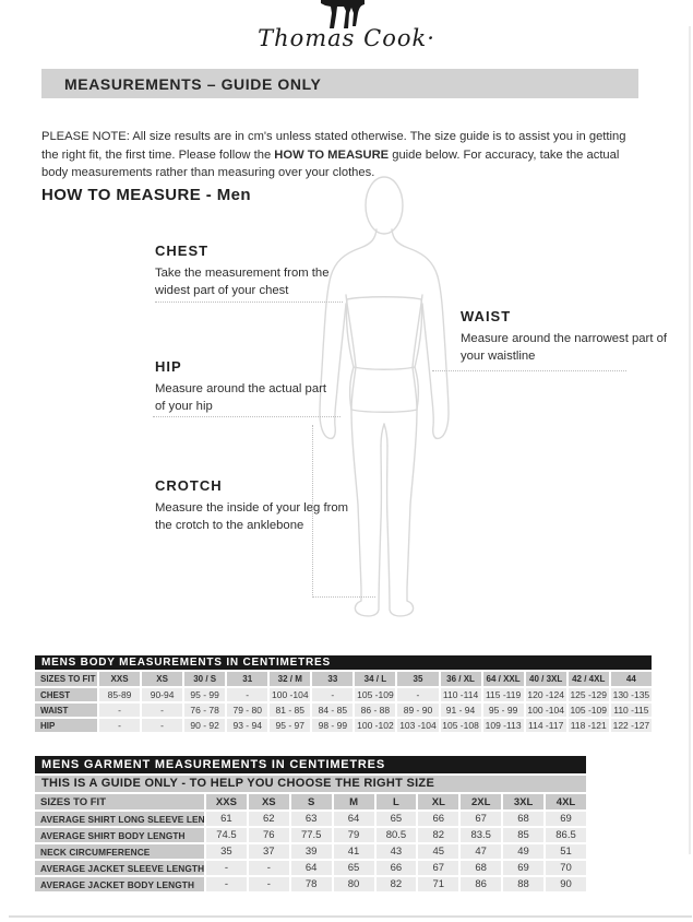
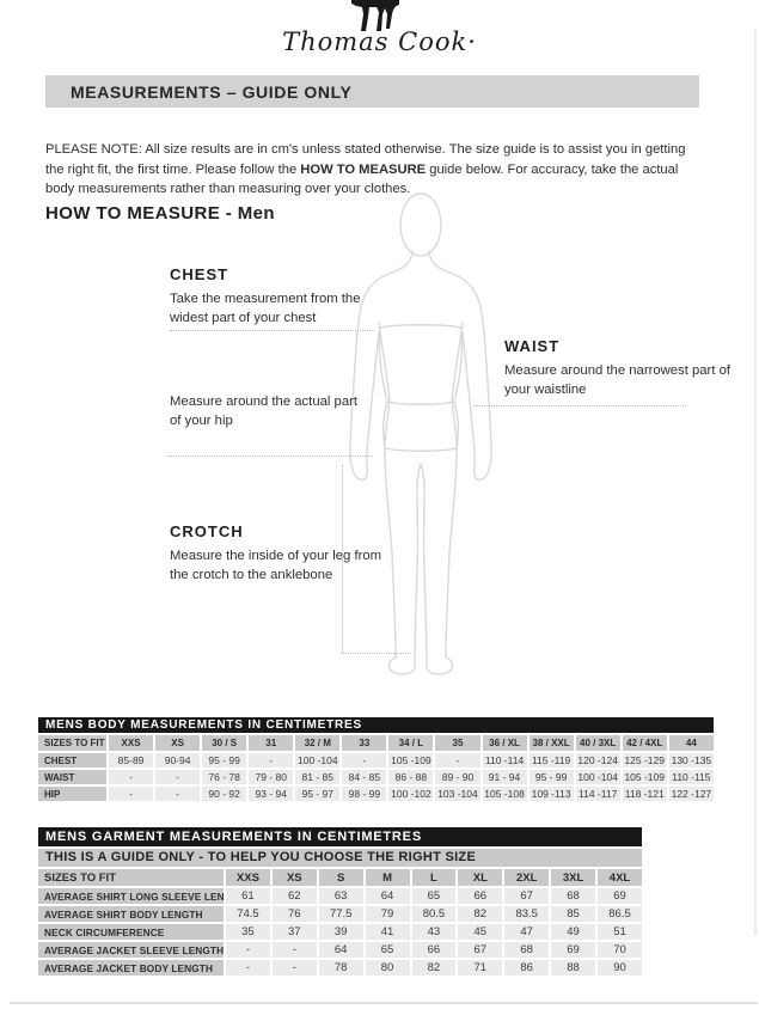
  Thomas Cook·
  MEASUREMENTS – GUIDE ONLY
  PLEASE NOTE: All size results are in cm's unless stated otherwise. The size guide is to assist you in getting the right fit, the first time. Please follow the HOW TO MEASURE guide below. For accuracy, take the actual body measurements rather than measuring over your clothes.
  HOW TO MEASURE - Men
  CHEST
  Take the measurement from the widest part of your chest
  WAIST
  Measure around the narrowest part of your waistline
- HIP
  Measure around the actual part of your hip
  CROTCH
  Measure the inside of your leg from the crotch to the anklebone
  MENS BODY MEASUREMENTS IN CENTIMETRES
- SIZES TO FIT	XXS	XS	30 / S	31	32 / M	33	34 / L	35	36 / XL	64 / XXL	40 / 3XL	42 / 4XL	44
+ SIZES TO FIT	XXS	XS	30 / S	31	32 / M	33	34 / L	35	36 / XL	38 / XXL	40 / 3XL	42 / 4XL	44
  CHEST	85-89	90-94	95 - 99	-	100 -104	-	105 -109	-	110 -114	115 -119	120 -124	125 -129	130 -135
  WAIST	-	-	76 - 78	79 - 80	81 - 85	84 - 85	86 - 88	89 - 90	91 - 94	95 - 99	100 -104	105 -109	110 -115
  HIP	-	-	90 - 92	93 - 94	95 - 97	98 - 99	100 -102	103 -104	105 -108	109 -113	114 -117	118 -121	122 -127
  MENS GARMENT MEASUREMENTS IN CENTIMETRES
  THIS IS A GUIDE ONLY - TO HELP YOU CHOOSE THE RIGHT SIZE
  SIZES TO FIT	XXS	XS	S	M	L	XL	2XL	3XL	4XL
  AVERAGE SHIRT LONG SLEEVE LEN	61	62	63	64	65	66	67	68	69
  AVERAGE SHIRT BODY LENGTH	74.5	76	77.5	79	80.5	82	83.5	85	86.5
  NECK CIRCUMFERENCE	35	37	39	41	43	45	47	49	51
  AVERAGE JACKET SLEEVE LENGTH	-	-	64	65	66	67	68	69	70
  AVERAGE JACKET BODY LENGTH	-	-	78	80	82	71	86	88	90
